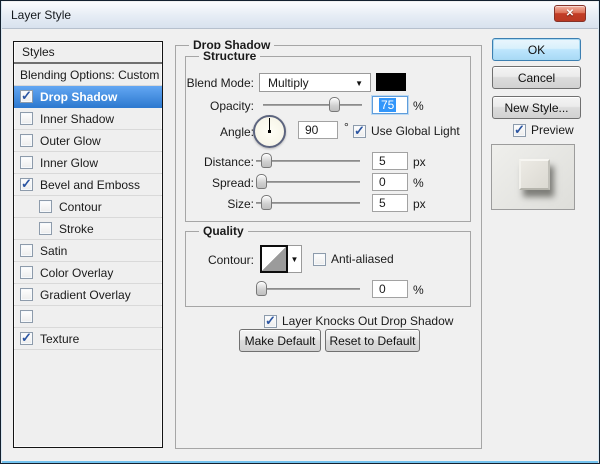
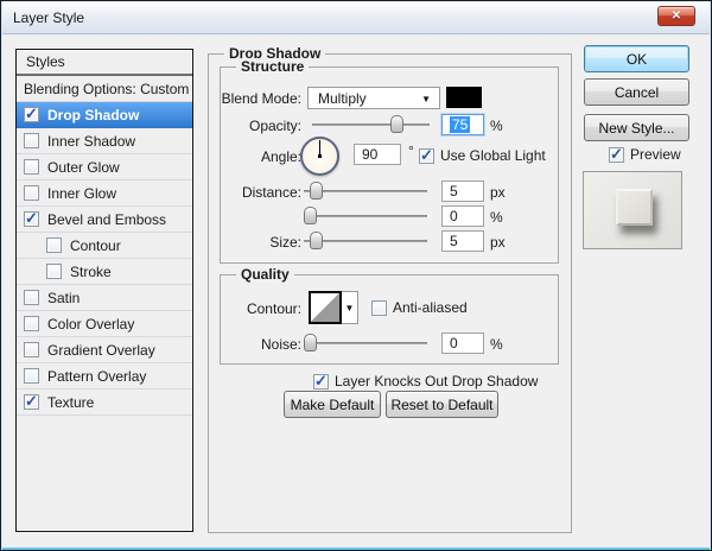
  Layer Style
  ✕
  Styles
  Blending Options: Custom
  ✓
  Drop Shadow
  Inner Shadow
  Outer Glow
  Inner Glow
  ✓
  Bevel and Emboss
  Contour
  Stroke
  Satin
  Color Overlay
  Gradient Overlay
+ Pattern Overlay
  ✓
  Texture
  Drop Shadow
  Structure
  Blend Mode:
  Multiply
  ▼
  Opacity:
  75
  %
  Angle
  90
  °
  ✓
  Use Global Light
  Distance:
  5
  px
- Spread:
  0
  %
  Size:
  5
  px
  Quality
  Contour:
  ▼
  Anti-aliased
+ Noise:
  0
  %
  ✓
  Layer Knocks Out Drop Shadow
  Make Default
  Reset to Default
  OK
  Cancel
  New Style...
  ✓
  Preview
